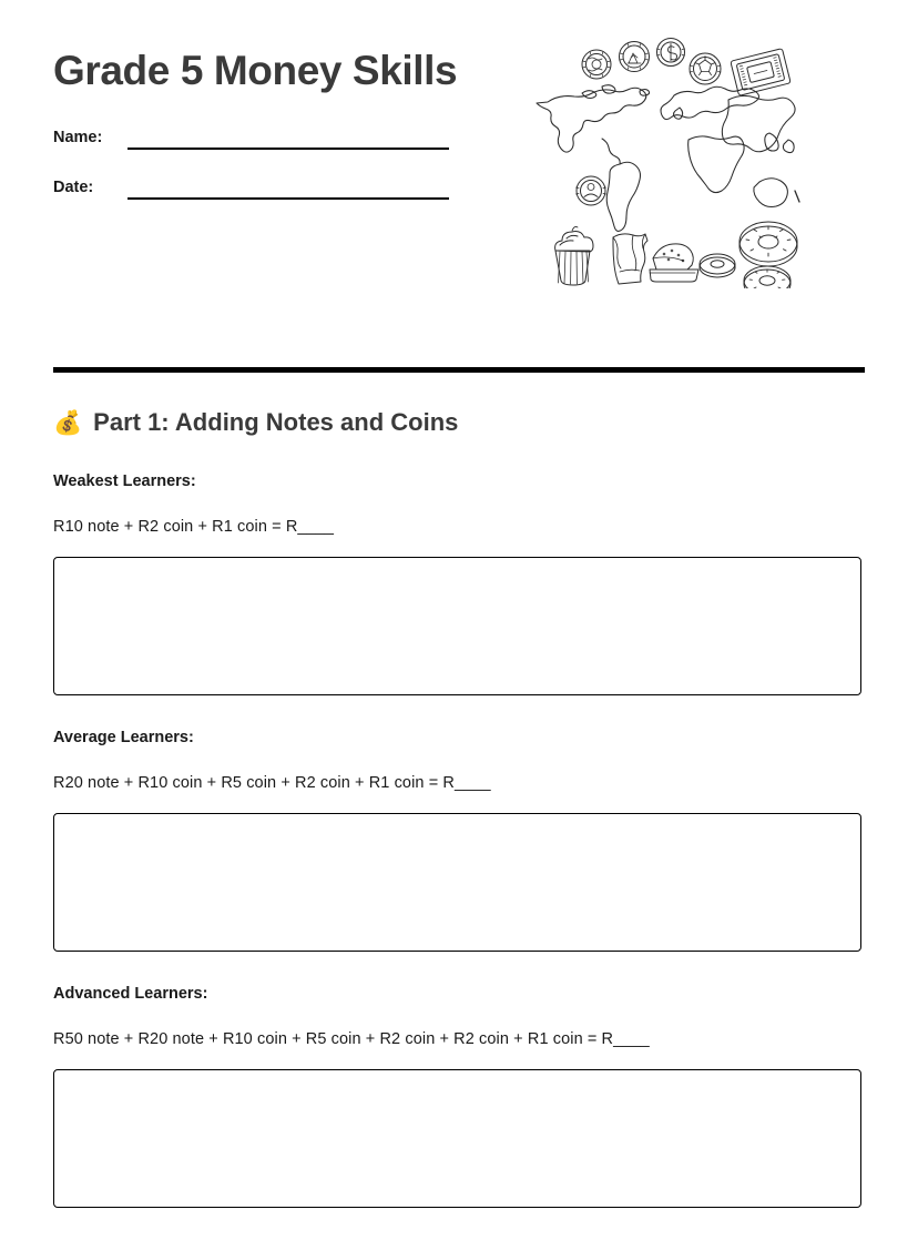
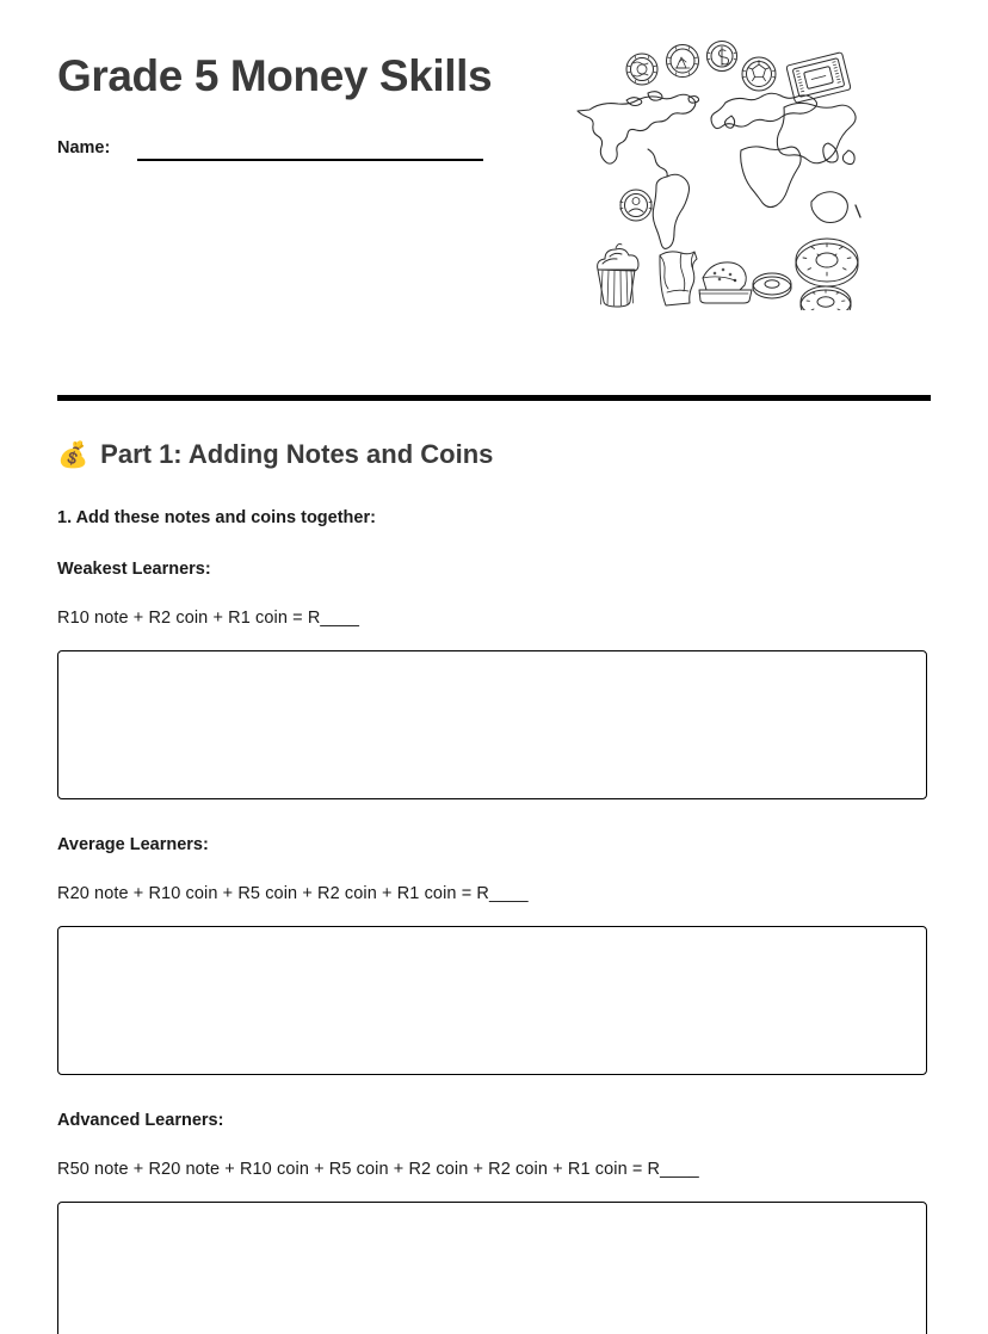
  Grade 5 Money Skills
  Name:
- Date:
  💰
  Part 1: Adding Notes and Coins
+ 1. Add these notes and coins together:
  Weakest Learners:
  R10 note + R2 coin + R1 coin = R____
  Average Learners:
  R20 note + R10 coin + R5 coin + R2 coin + R1 coin = R____
  Advanced Learners:
  R50 note + R20 note + R10 coin + R5 coin + R2 coin + R2 coin + R1 coin = R____
